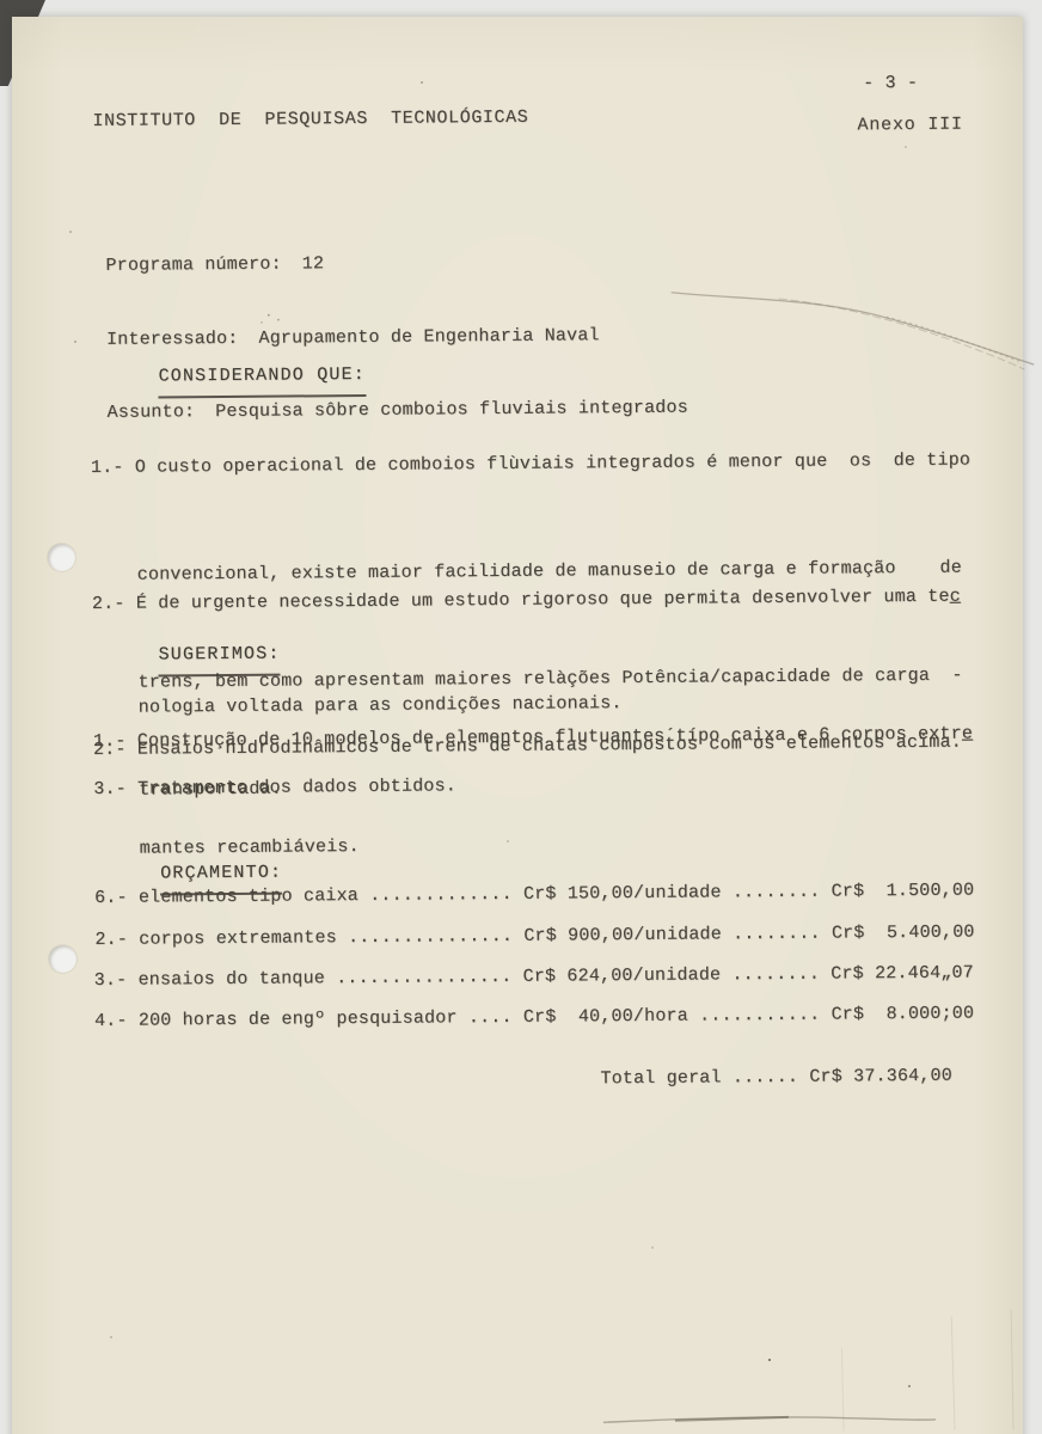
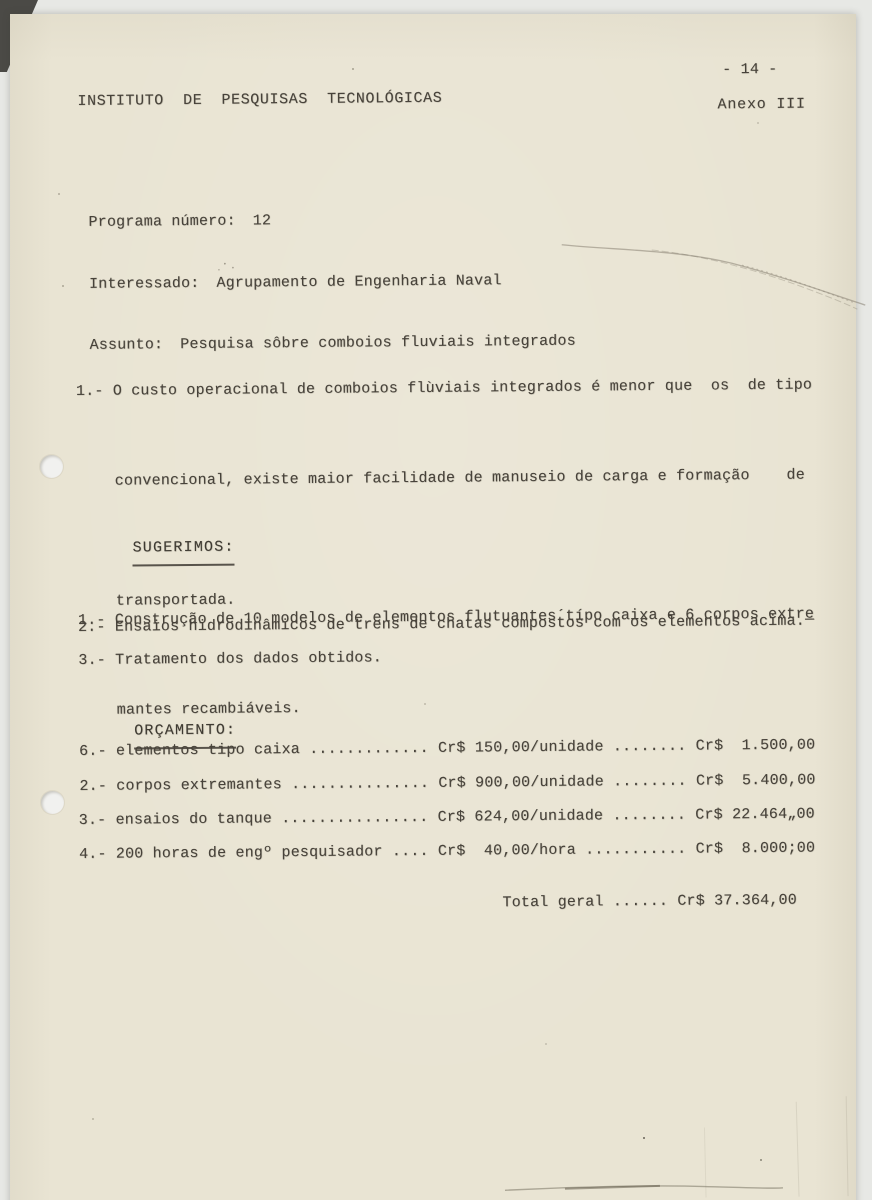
  INSTITUTO DE PESQUISAS TECNOLÓGICAS
- - 3 -
+ - 14 -
  Anexo III
  Programa número: 12
  Interessado: Agrupamento de Engenharia Naval
  Assunto: Pesquisa sôbre comboios fluviais integrados
- CONSIDERANDO QUE:
  1.- O custo operacional de comboios flùviais integrados é menor que os de tipo
  convencional, existe maior facilidade de manuseio de carga e formação de
- trens, bem como apresentam maiores relàções Potência/capacidade de carga -
  transportada.
- 2.- É de urgente necessidade um estudo rigoroso que permita desenvolver uma tec
- nologia voltada para as condições nacionais.
  SUGERIMOS:
  1.- Construção de 10 modelos de elementos flutuantes´típo caixa e 6 corpos extre
  mantes recambiáveis.
  2.- Ensaios hidrodinâmicos de trens de chatas compostos com os elementos acima.
  3.- Tratamento dos dados obtidos.
  ORÇAMENTO:
  6.- elementos tipo caixa ............. Cr$ 150,00/unidade ........ Cr$ 1.500,00
  2.- corpos extremantes ............... Cr$ 900,00/unidade ........ Cr$ 5.400,00
- 3.- ensaios do tanque ................ Cr$ 624,00/unidade ........ Cr$ 22.464„07
+ 3.- ensaios do tanque ................ Cr$ 624,00/unidade ........ Cr$ 22.464„00
  4.- 200 horas de engº pesquisador .... Cr$ 40,00/hora ........... Cr$ 8.000;00
  Total geral ...... Cr$ 37.364,00
